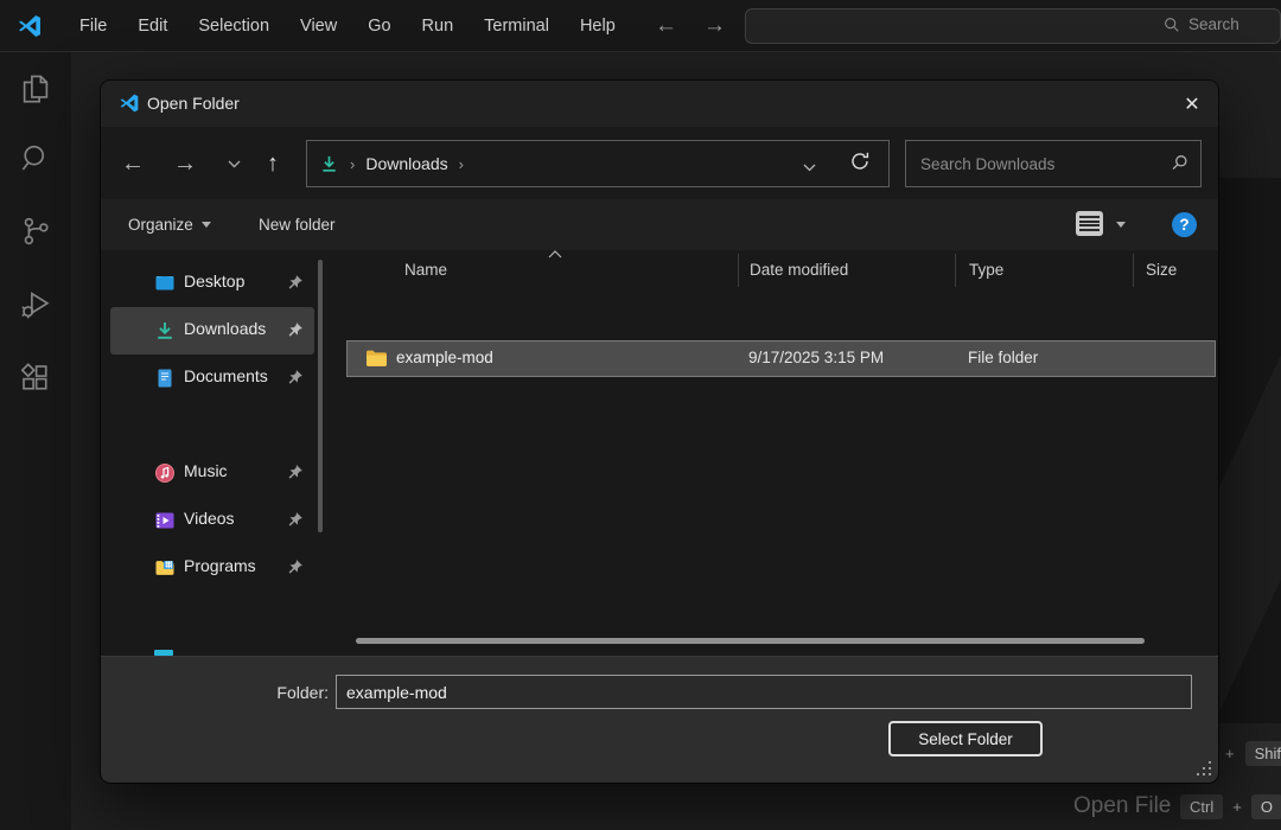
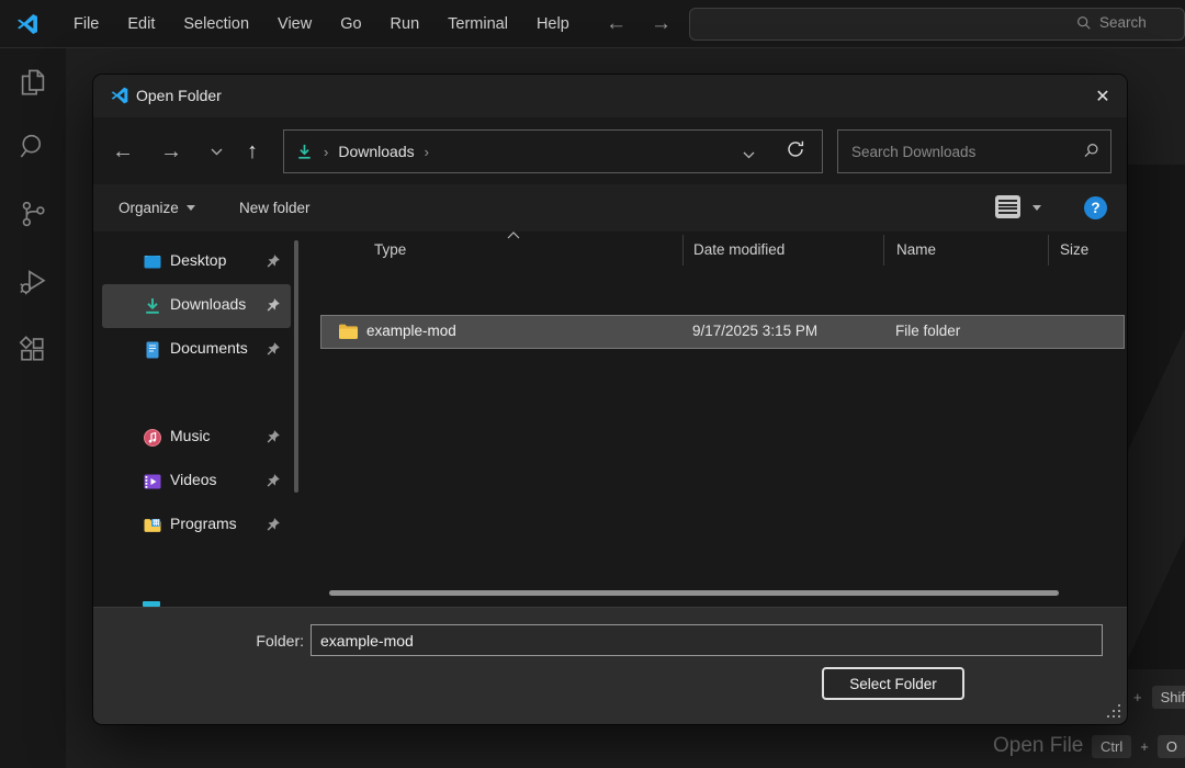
  +
  Shif
  Open File
  Ctrl
  +
  O
  File
  Edit
  Selection
  View
  Go
  Run
  Terminal
  Help
  ←
  →
  Search
  Open Folder
  ✕
  ←
  →
  ↑
  ›
  Downloads
  ›
  Search Downloads
  Organize
  New folder
  ?
  Desktop
  Downloads
  Documents
  Music
  Videos
  Programs
- Name
+ Type
  Date modified
- Type
+ Name
  Size
  example-mod
  9/17/2025 3:15 PM
  File folder
  Folder:
  example-mod
  Select Folder
